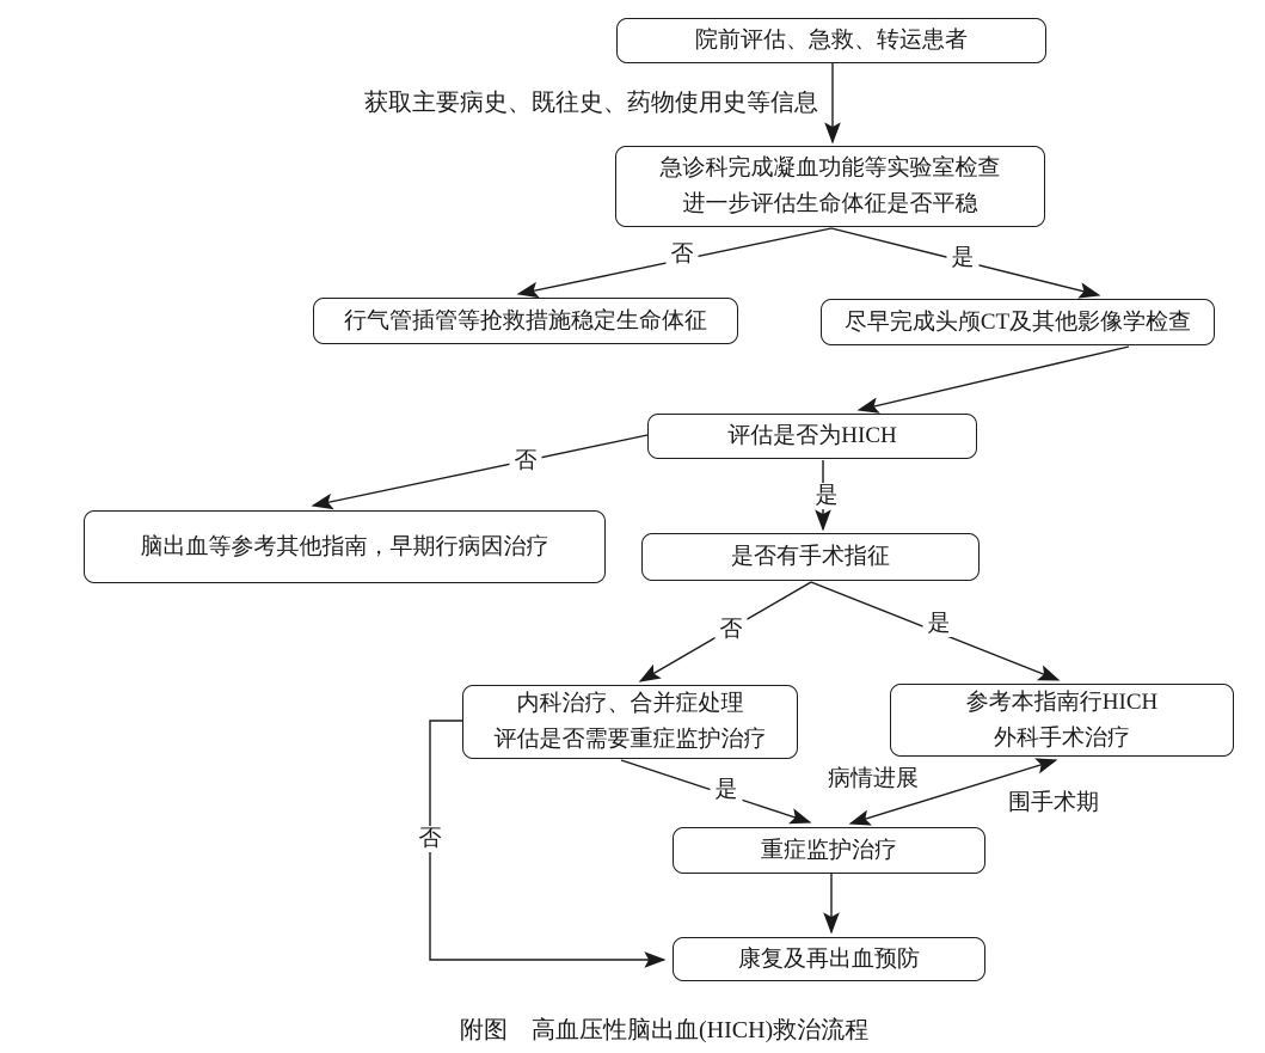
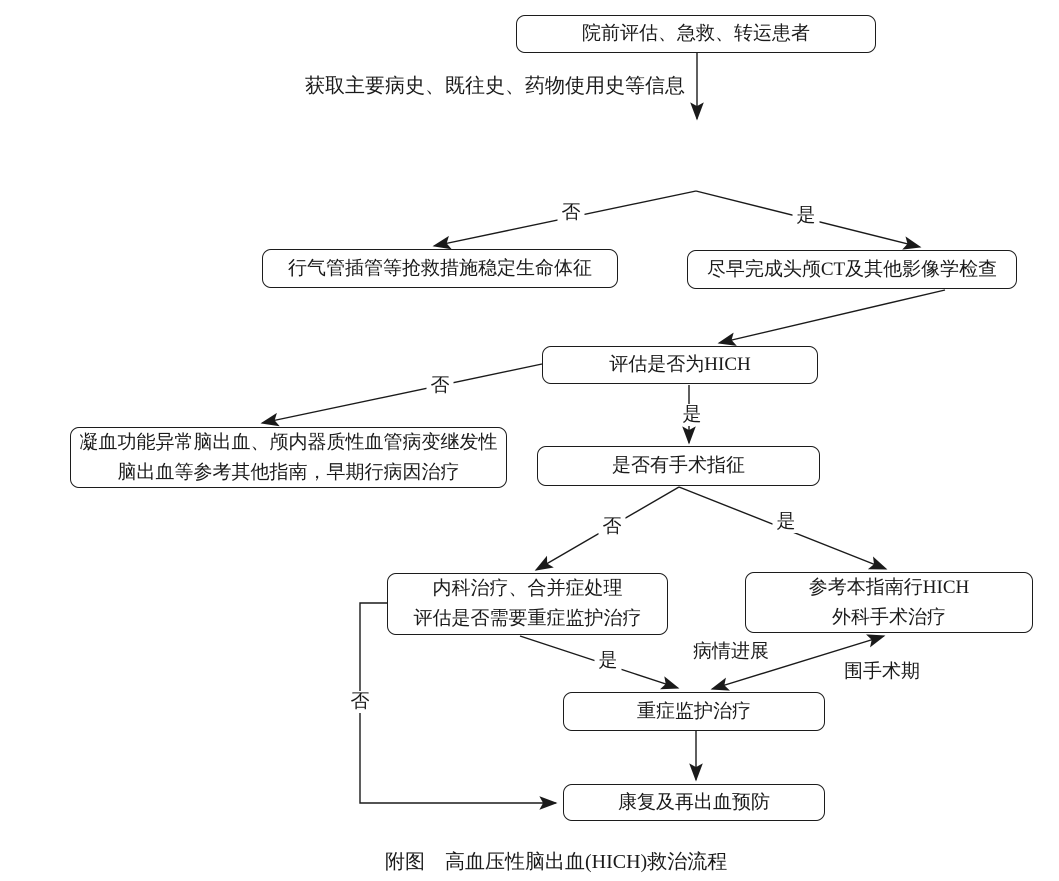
  院前评估、急救、转运患者
- 急诊科完成凝血功能等实验室检查
- 进一步评估生命体征是否平稳
  行气管插管等抢救措施稳定生命体征
  尽早完成头颅CT及其他影像学检查
  评估是否为HICH
+ 凝血功能异常脑出血、颅内器质性血管病变继发性
  脑出血等参考其他指南，早期行病因治疗
  是否有手术指征
  内科治疗、合并症处理
  评估是否需要重症监护治疗
  参考本指南行HICH
  外科手术治疗
  重症监护治疗
  康复及再出血预防
  否
  是
  否
  是
  否
  是
  是
  病情进展
  围手术期
  否
  获取主要病史、既往史、药物使用史等信息
  附图 高血压性脑出血(HICH)救治流程
